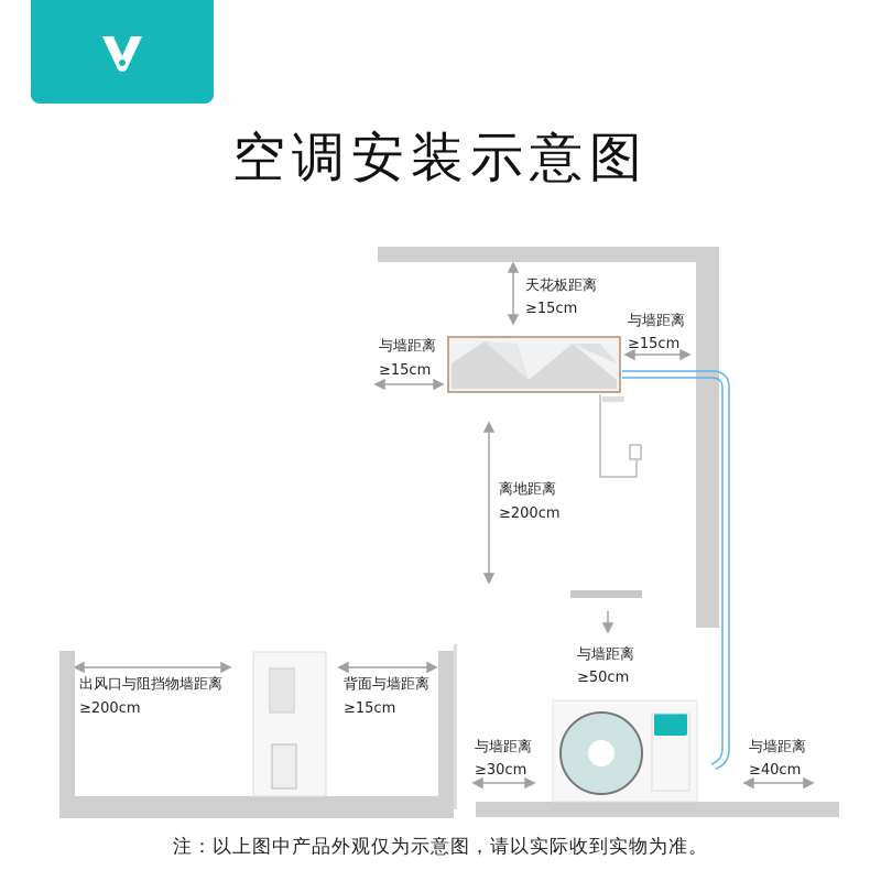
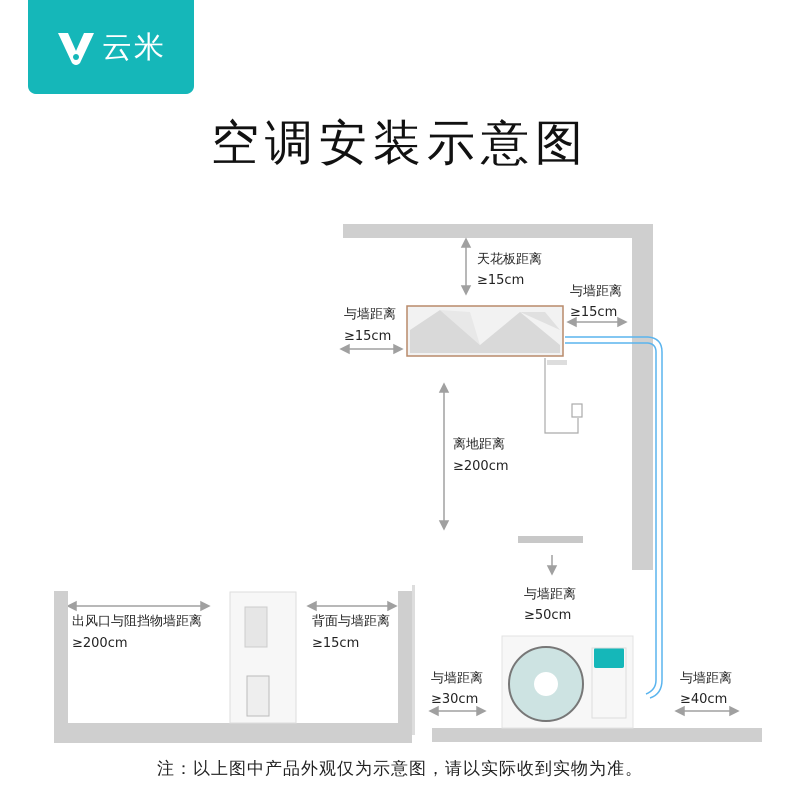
+ 云米
  空调安装示意图
  天花板距离
  ≥15cm
  与墙距离
  ≥15cm
  与墙距离
  ≥15cm
  离地距离
  ≥200cm
  出风口与阻挡物墙距离
  ≥200cm
  背面与墙距离
  ≥15cm
  与墙距离
  ≥50cm
  与墙距离
  ≥30cm
  与墙距离
  ≥40cm
  注：以上图中产品外观仅为示意图，请以实际收到实物为准。
